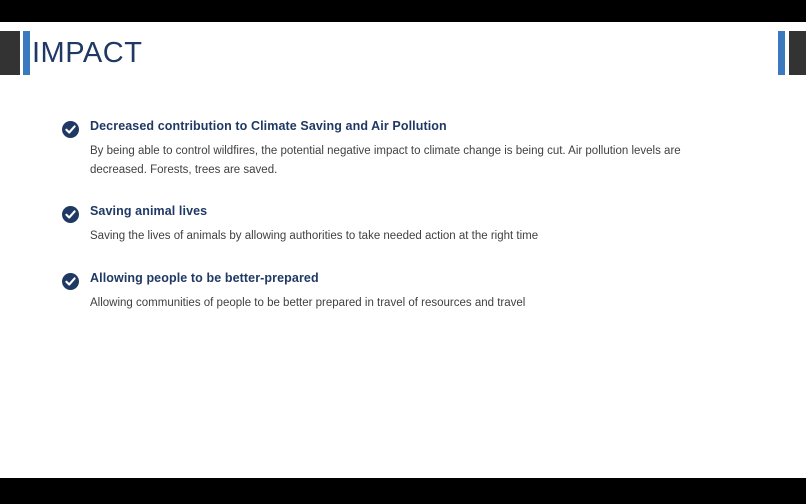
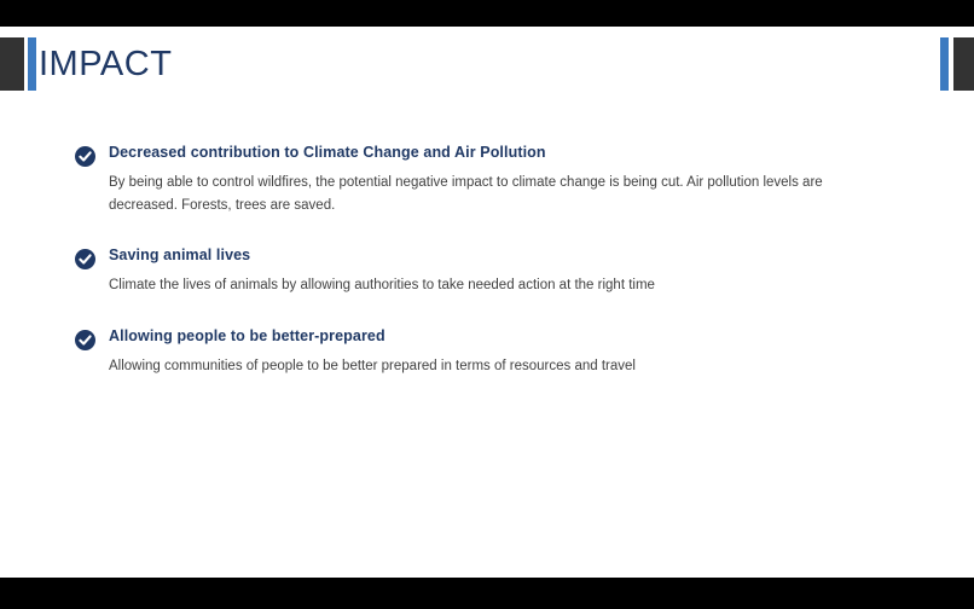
  IMPACT
- Decreased contribution to Climate Saving and Air Pollution
+ Decreased contribution to Climate Change and Air Pollution
  By being able to control wildfires, the potential negative impact to climate change is being cut. Air pollution levels are decreased. Forests, trees are saved.
  Saving animal lives
- Saving the lives of animals by allowing authorities to take needed action at the right time
+ Climate the lives of animals by allowing authorities to take needed action at the right time
  Allowing people to be better-prepared
- Allowing communities of people to be better prepared in travel of resources and travel
+ Allowing communities of people to be better prepared in terms of resources and travel
